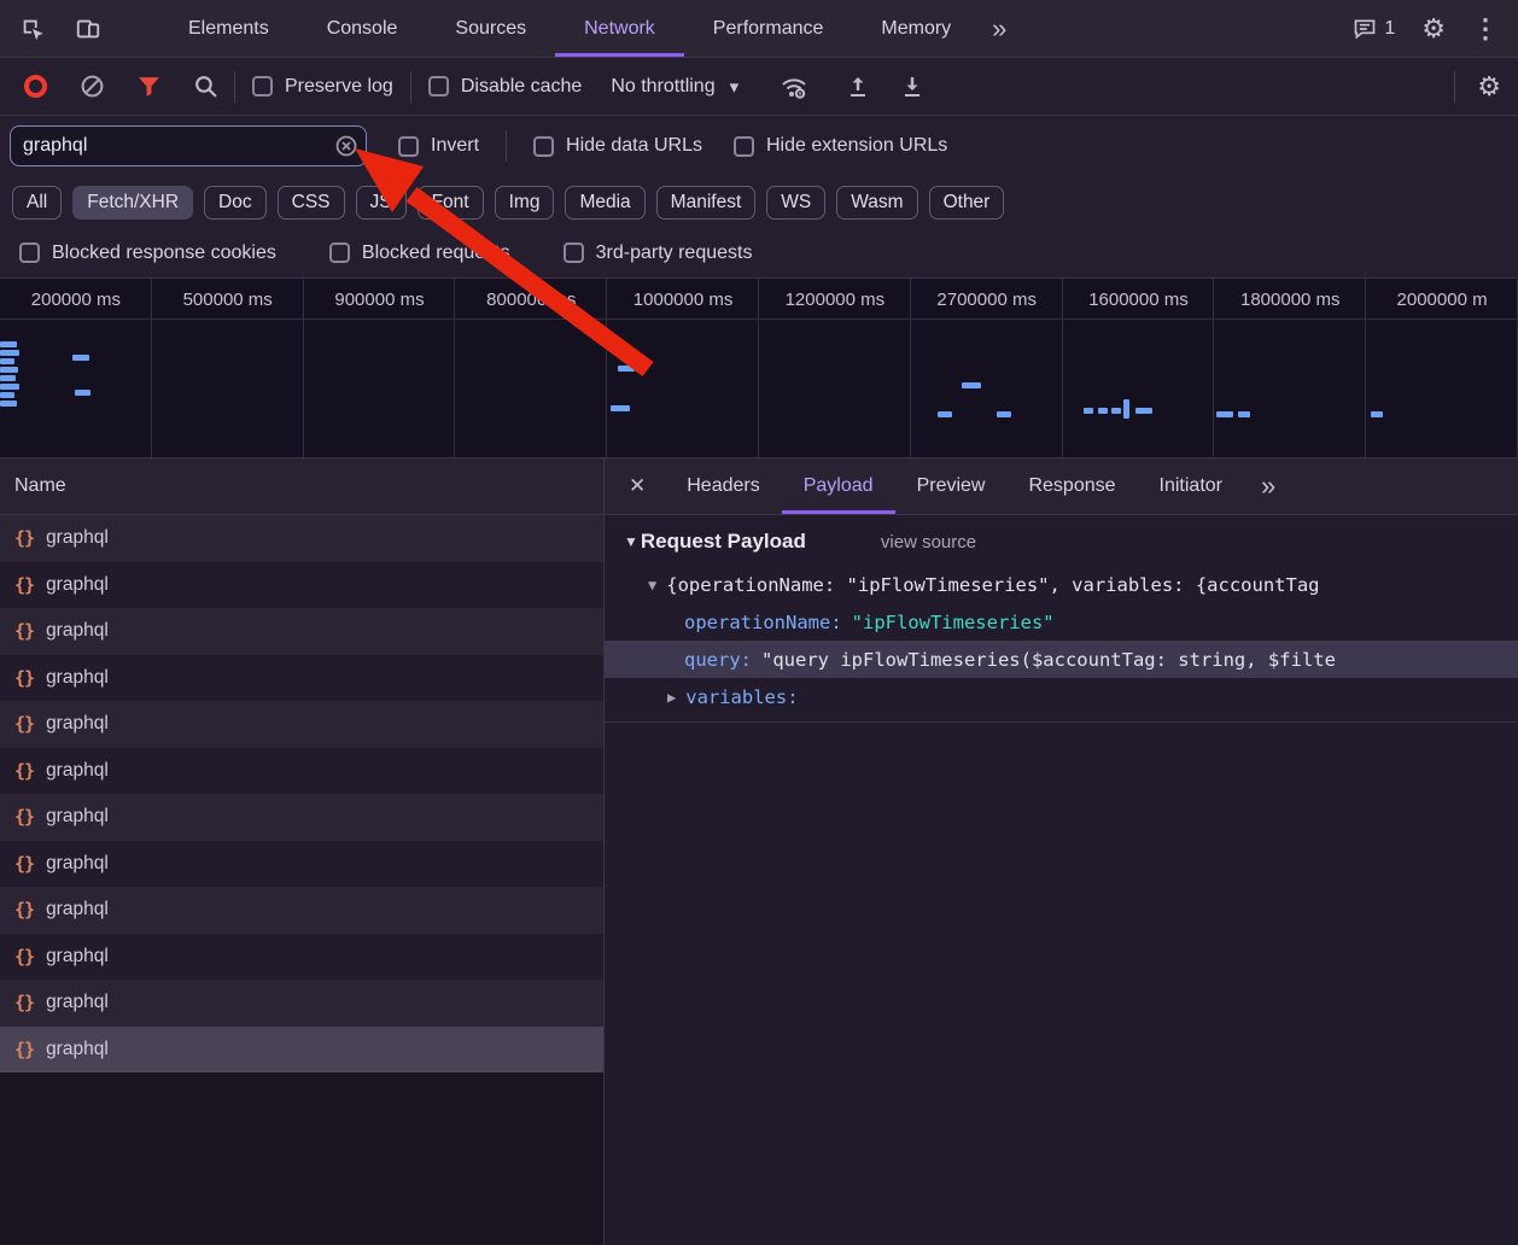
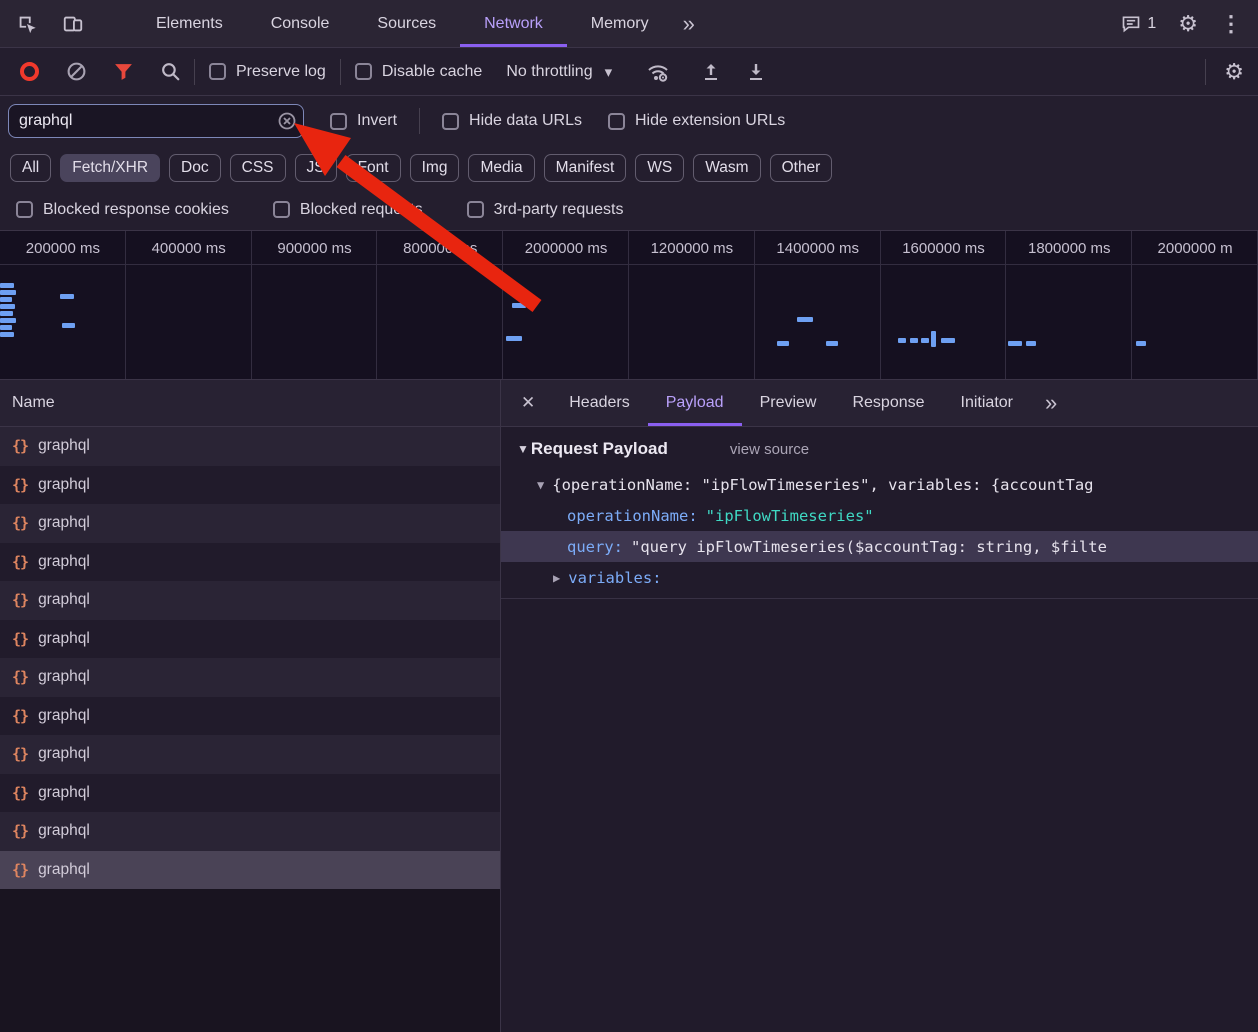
  Elements
  Console
  Sources
  Network
- Performance
  Memory
  »
  1
  ⚙
  ⋮
  Preserve log
  Disable cache
  No throttling
  ▾
  ⚙
  graphql
  Invert
  Hide data URLs
  Hide extension URLs
  All
  Fetch/XHR
  Doc
  CSS
  JS
  Font
  Img
  Media
  Manifest
  WS
  Wasm
  Other
  Blocked response cookies
  Blocked requs
  3rd-party requests
  200000 ms
- 500000 ms
+ 400000 ms
  900000 ms
  80000s
- 1000000 ms
+ 2000000 ms
  1200000 ms
- 2700000 ms
+ 1400000 ms
  1600000 ms
  1800000 ms
  2000000 m
  Name
  {}
  graphql
  {}
  graphql
  {}
  graphql
  {}
  graphql
  {}
  graphql
  {}
  graphql
  {}
  graphql
  {}
  graphql
  {}
  graphql
  {}
  graphql
  {}
  graphql
  {}
  graphql
  ✕
  Headers
  Payload
  Preview
  Response
  Initiator
  »
  ▼
  Request Payload
  view source
  ▼
  {operationName: "ipFlowTimeseries", variables: {accountTag
  operationName:
  "ipFlowTimeseries"
  query:
  "query ipFlowTimeseries($accountTag: string, $filte
  ▶
  variables:
